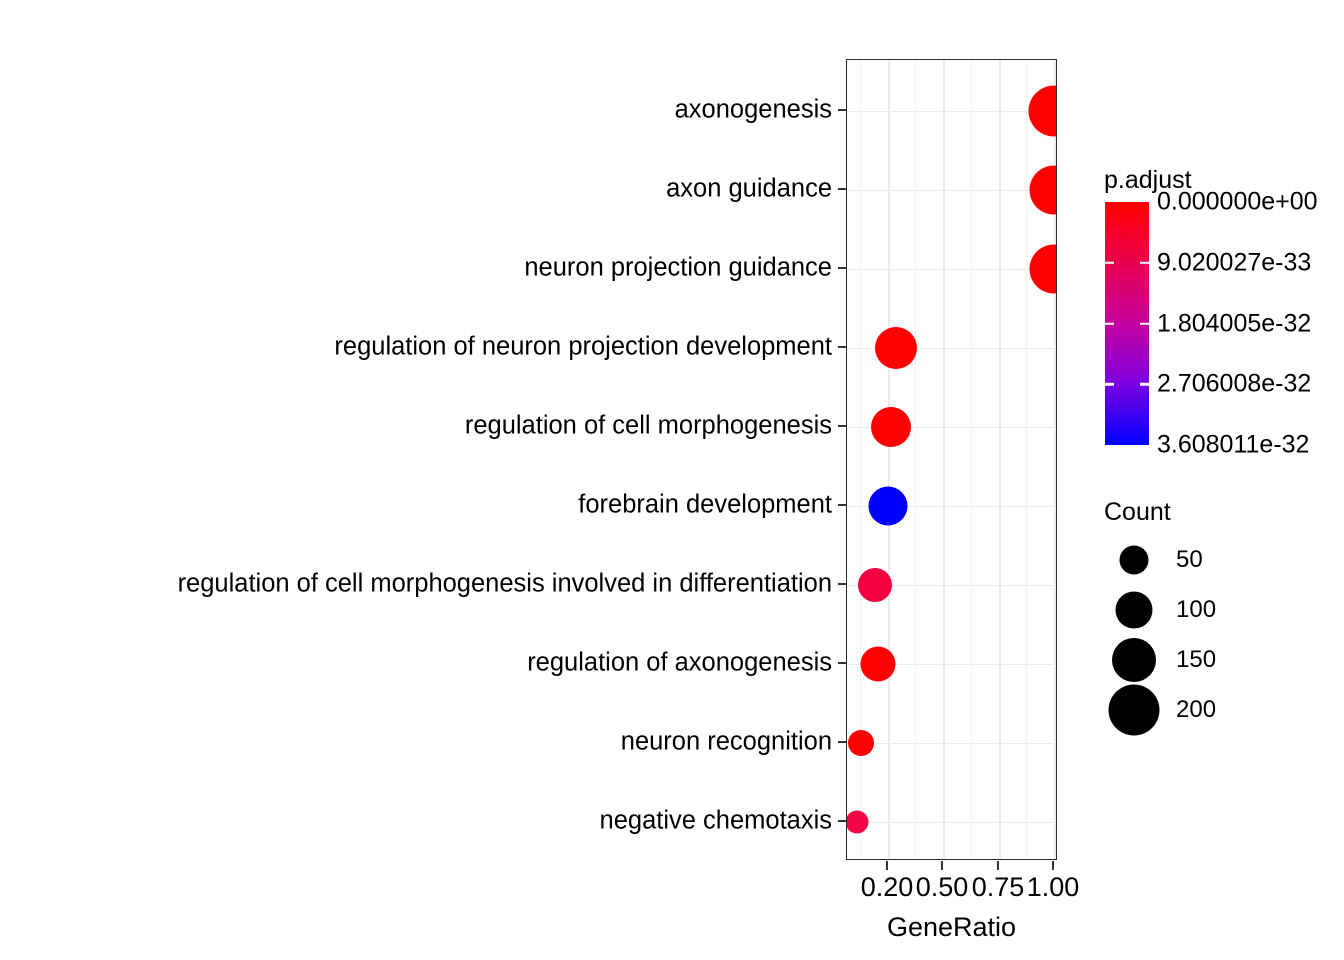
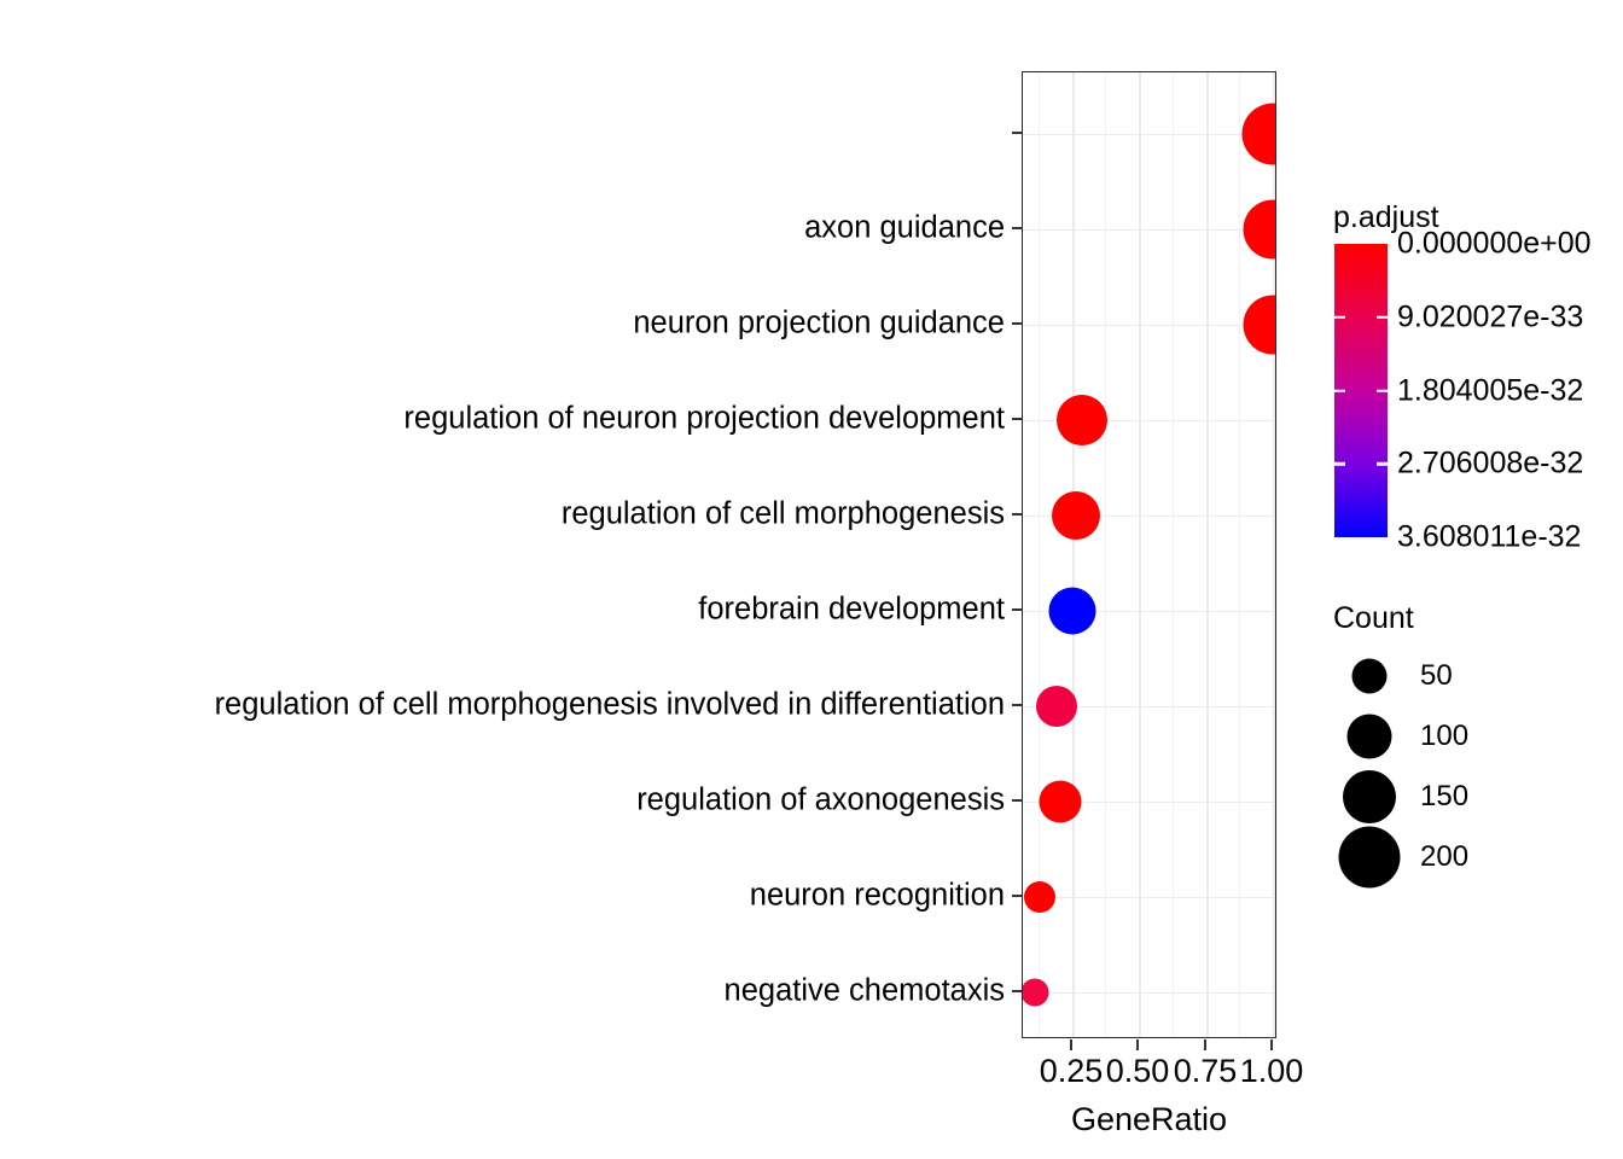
- axonogenesis
  axon guidance
  neuron projection guidance
  regulation of neuron projection development
  regulation of cell morphogenesis
  forebrain development
  regulation of cell morphogenesis involved in differentiation
  regulation of axonogenesis
  neuron recognition
  negative chemotaxis
- 0.20
+ 0.25
  0.50
  0.75
  1.00
  GeneRatio
  p.adjust
  0.000000e+00
  9.020027e-33
  1.804005e-32
  2.706008e-32
  3.608011e-32
  Count
  50
  100
  150
  200
